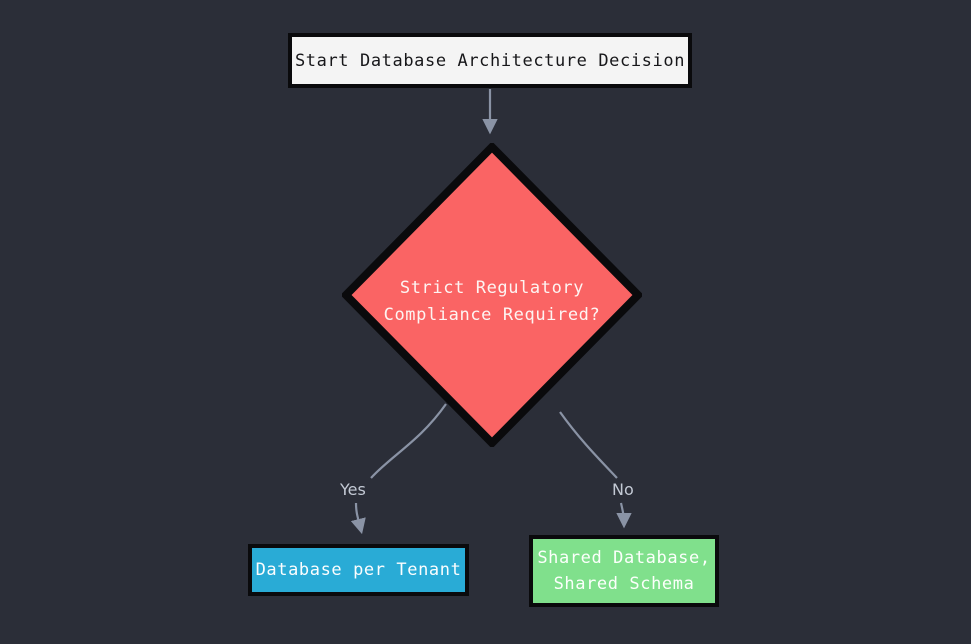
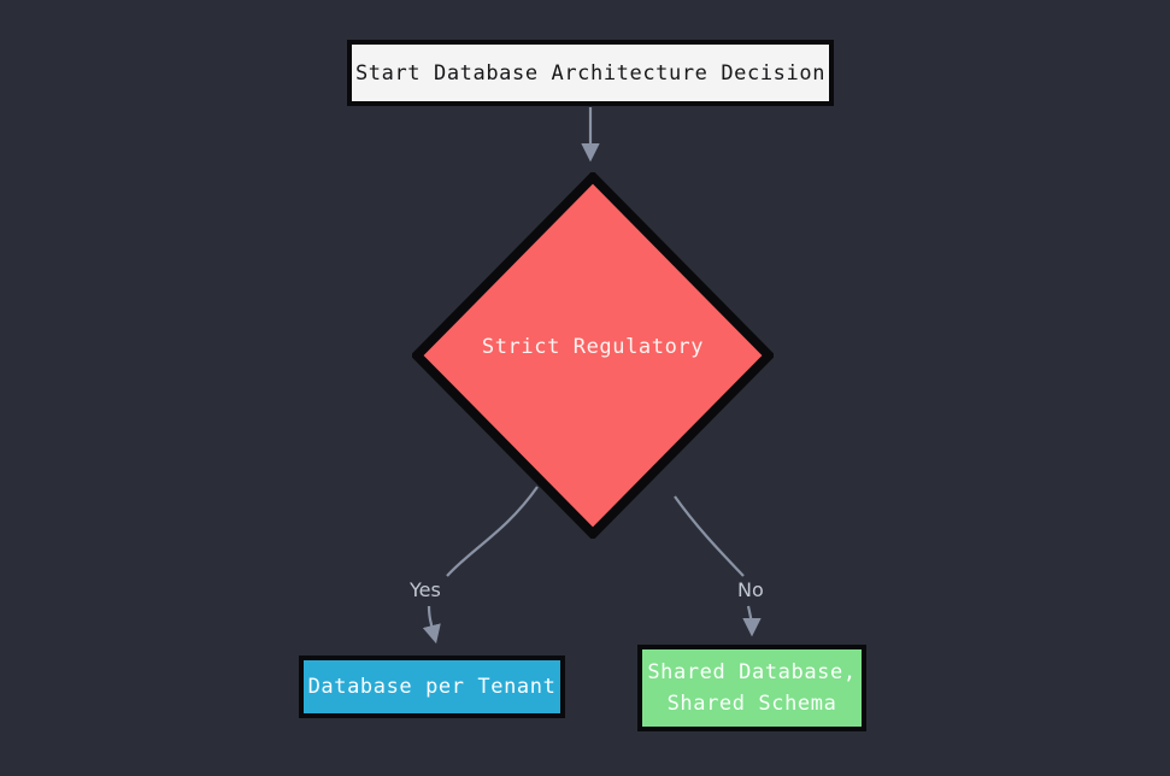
  Start Database Architecture Decision
  Strict Regulatory
- Compliance Required?
  Database per Tenant
  Shared Database,
  Shared Schema
  Yes
  No
